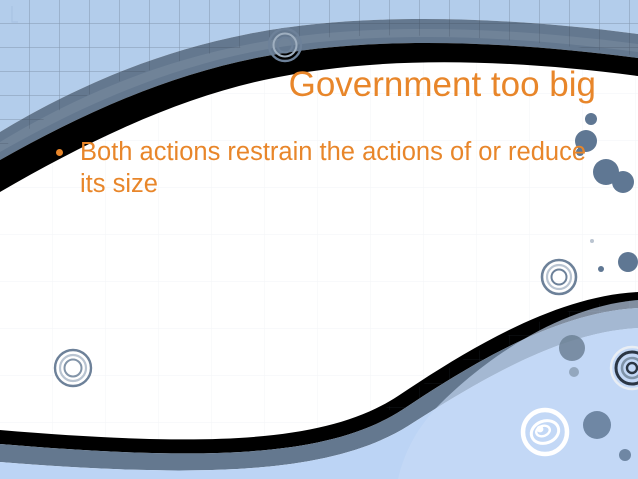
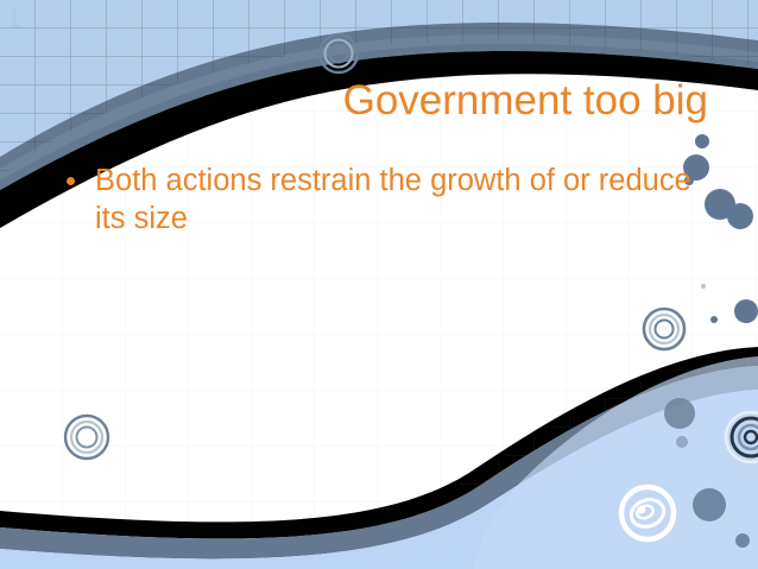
  Government too big
- Both actions restrain the actions of or reduce its size
+ Both actions restrain the growth of or reduce its size
